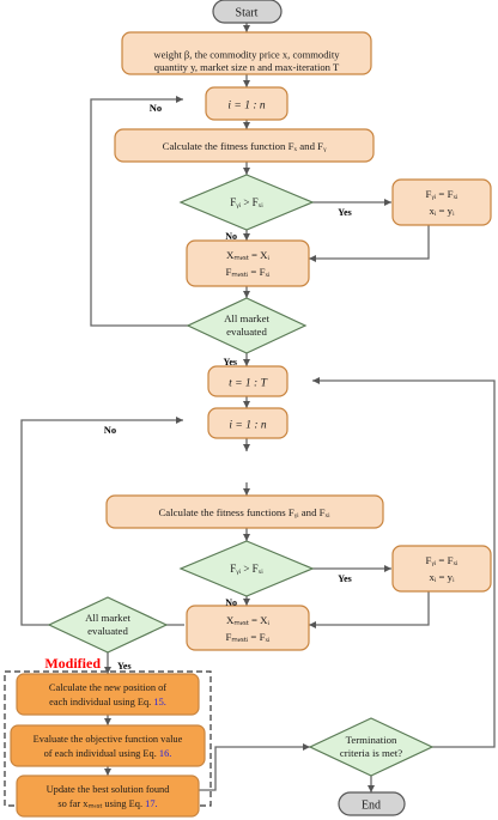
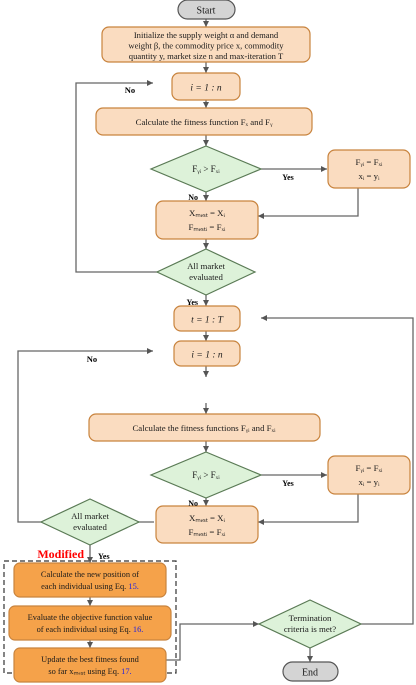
  Start
+ Initialize the supply weight α and demand
  weight β, the commodity price x, commodity
  quantity y, market size n and max-iteration T
  i = 1 : n
  Calculate the fitness function Fₓ and Fᵧ
  Fᵧᵢ > Fₓᵢ
  Fᵧᵢ = Fₓᵢ
  xᵢ = yᵢ
  Xₘₑₛₜ = Xᵢ
  Fₘₑₛₜᵢ = Fₓᵢ
  All market
  evaluated
  t = 1 : T
  i = 1 : n
  Calculate the fitness functions Fᵧᵢ and Fₓᵢ
  Fᵧᵢ > Fₓᵢ
  Fᵧᵢ = Fₓᵢ
  xᵢ = yᵢ
  Xₘₑₛₜ = Xᵢ
  Fₘₑₛₜᵢ = Fₓᵢ
  All market
  evaluated
  Calculate the new position of
  each individual using Eq. 15.
  Evaluate the objective function value
  of each individual using Eq. 16.
- Update the best solution found
+ Update the best fitness found
  so far xₘₑₛₜ using Eq. 17.
  Termination
  criteria is met?
  End
  No
  Yes
  No
  Yes
  No
  Yes
  No
  Yes
  Modified
